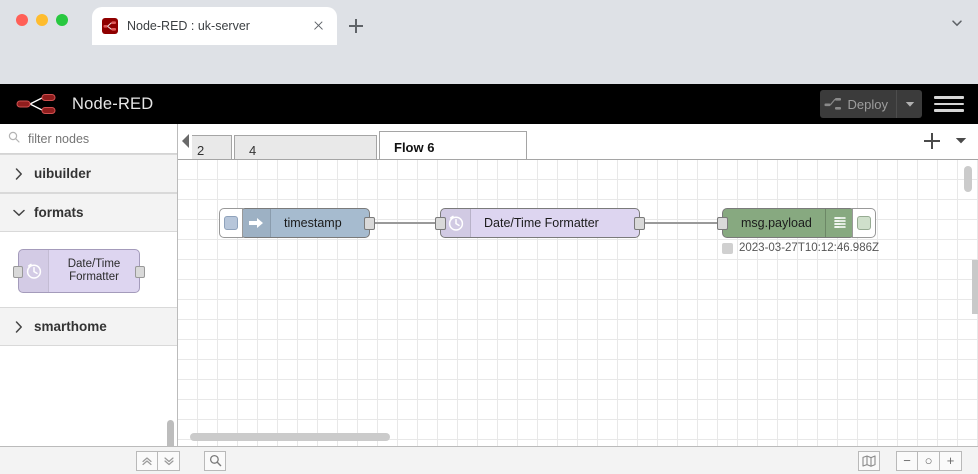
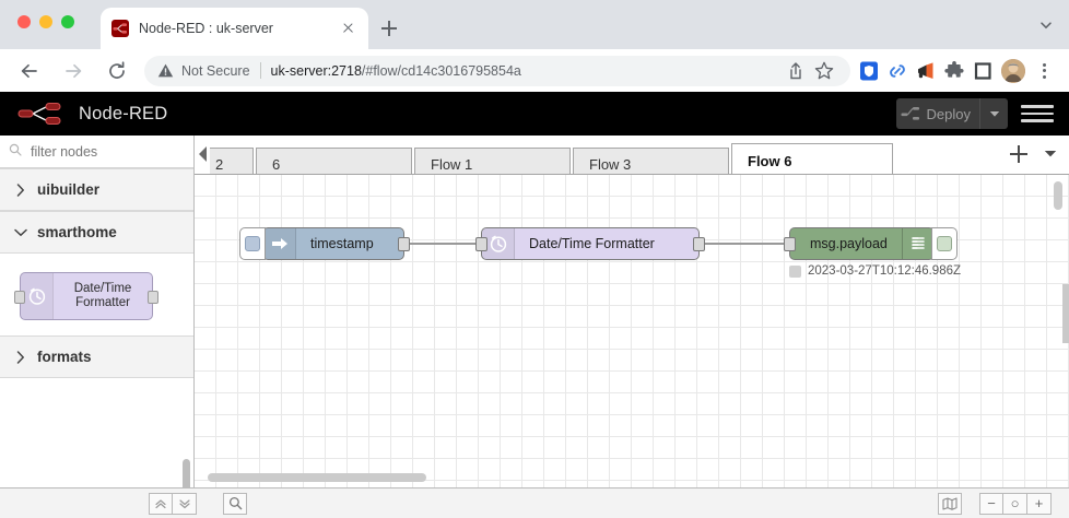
  Node-RED : uk-server
+ Not Secure
+ uk-server:2718/#flow/cd14c3016795854a
  Node-RED
  Deploy
  filter nodes
  uibuilder
- formats
+ smarthome
  Date/Time Formatter
- smarthome
+ formats
  2
- 4
+ 6
+ Flow 1
+ Flow 3
  Flow 6
  timestamp
  Date/Time Formatter
  msg.payload
  2023-03-27T10:12:46.986Z
  −
  ○
  +
